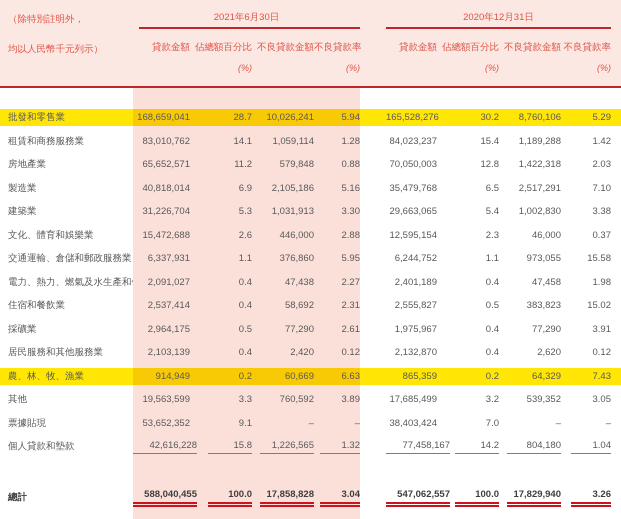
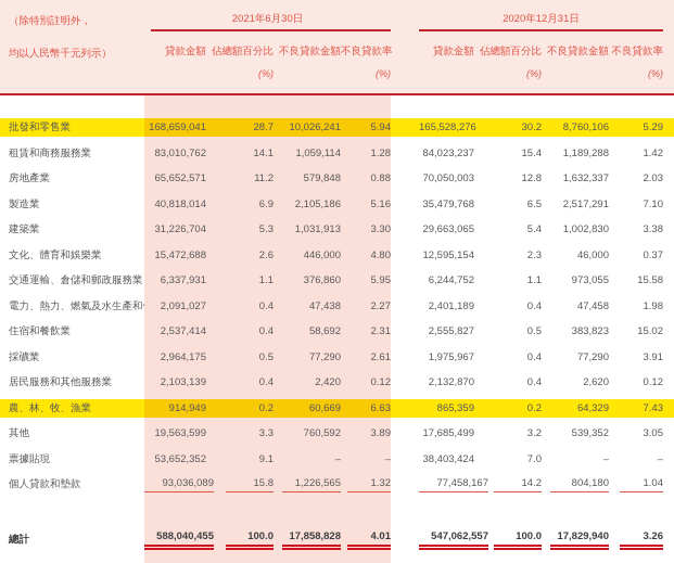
  （除特別註明外，
  均以人民幣千元列示）
  2021年6月30日
  2020年12月31日
  貸款金額
  佔總額百分比
  不良貸款金額
  不良貸款率
  貸款金額
  佔總額百分比
  不良貸款金額
  不良貸款率
  (%)
  (%)
  (%)
  (%)
  批發和零售業
  168,659,041
  28.7
  10,026,241
  5.94
  165,528,276
  30.2
  8,760,106
  5.29
  租賃和商務服務業
  83,010,762
  14.1
  1,059,114
  1.28
  84,023,237
  15.4
  1,189,288
  1.42
  房地產業
  65,652,571
  11.2
  579,848
  0.88
  70,050,003
  12.8
- 1,422,318
+ 1,632,337
  2.03
  製造業
  40,818,014
  6.9
  2,105,186
  5.16
  35,479,768
  6.5
  2,517,291
  7.10
  建築業
  31,226,704
  5.3
  1,031,913
  3.30
  29,663,065
  5.4
  1,002,830
  3.38
  文化、體育和娛樂業
  15,472,688
  2.6
  446,000
- 2.88
+ 4.80
  12,595,154
  2.3
  46,000
  0.37
  交通運輸、倉儲和郵政服務業
  6,337,931
  1.1
  376,860
  5.95
  6,244,752
  1.1
  973,055
  15.58
  電力、熱力、燃氣及水生產和
  2,091,027
  0.4
  47,438
  2.27
  2,401,189
  0.4
  47,458
  1.98
  住宿和餐飲業
  2,537,414
  0.4
  58,692
  2.31
  2,555,827
  0.5
  383,823
  15.02
  採礦業
  2,964,175
  0.5
  77,290
  2.61
  1,975,967
  0.4
  77,290
  3.91
  居民服務和其他服務業
  2,103,139
  0.4
  2,420
  0.12
  2,132,870
  0.4
  2,620
  0.12
  農、林、牧、漁業
  914,949
  0.2
  60,669
  6.63
  865,359
  0.2
  64,329
  7.43
  其他
  19,563,599
  3.3
  760,592
  3.89
  17,685,499
  3.2
  539,352
  3.05
  票據貼現
  53,652,352
  9.1
  –
  –
  38,403,424
  7.0
  –
  –
  個人貸款和墊款
- 42,616,228
+ 93,036,089
  15.8
  1,226,565
  1.32
  77,458,167
  14.2
  804,180
  1.04
  總計
  588,040,455
  100.0
  17,858,828
- 3.04
+ 4.01
  547,062,557
  100.0
  17,829,940
  3.26
